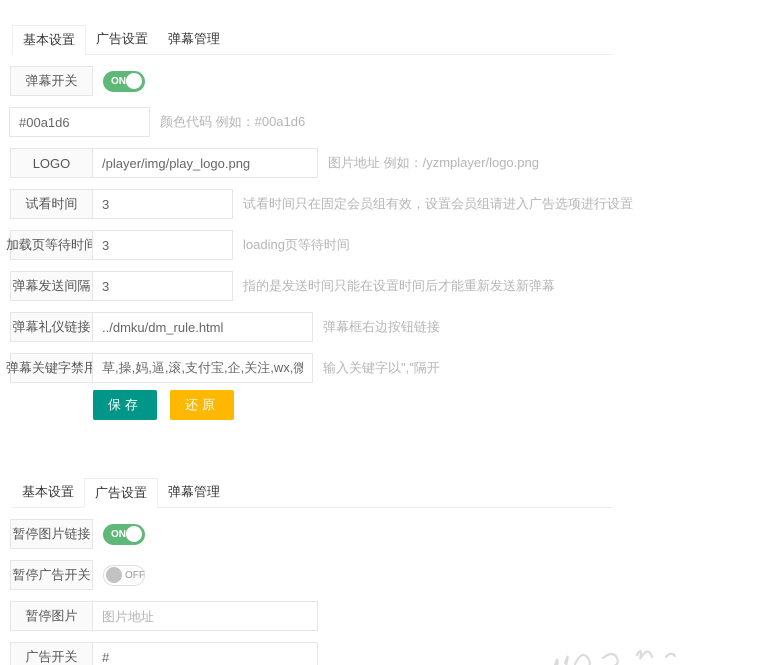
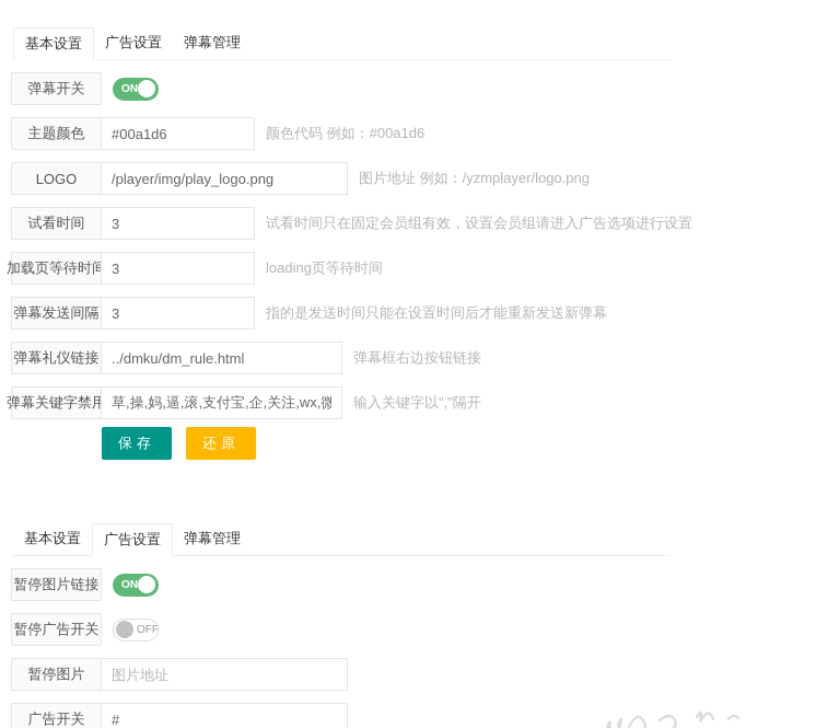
  基本设置
  广告设置
  弹幕管理
  弹幕开关
  ON
+ 主题颜色
  #00a1d6
  颜色代码 例如：#00a1d6
  LOGO
  /player/img/play_logo.png
  图片地址 例如：/yzmplayer/logo.png
  试看时间
  3
  试看时间只在固定会员组有效，设置会员组请进入广告选项进行设置
  加载页等待时间
  3
  loading页等待时间
  弹幕发送间隔
  3
  指的是发送时间只能在设置时间后才能重新发送新弹幕
  弹幕礼仪链接
  ../dmku/dm_rule.html
  弹幕框右边按钮链接
  弹幕关键字禁用
  草,操,妈,逼,滚,支付宝,企,关注,wx,微
  输入关键字以","隔开
  保存
  还原
  基本设置
  广告设置
  弹幕管理
  暂停图片链接
  ON
  暂停广告开关
  OFF
  暂停图片
  图片地址
  广告开关
  #
